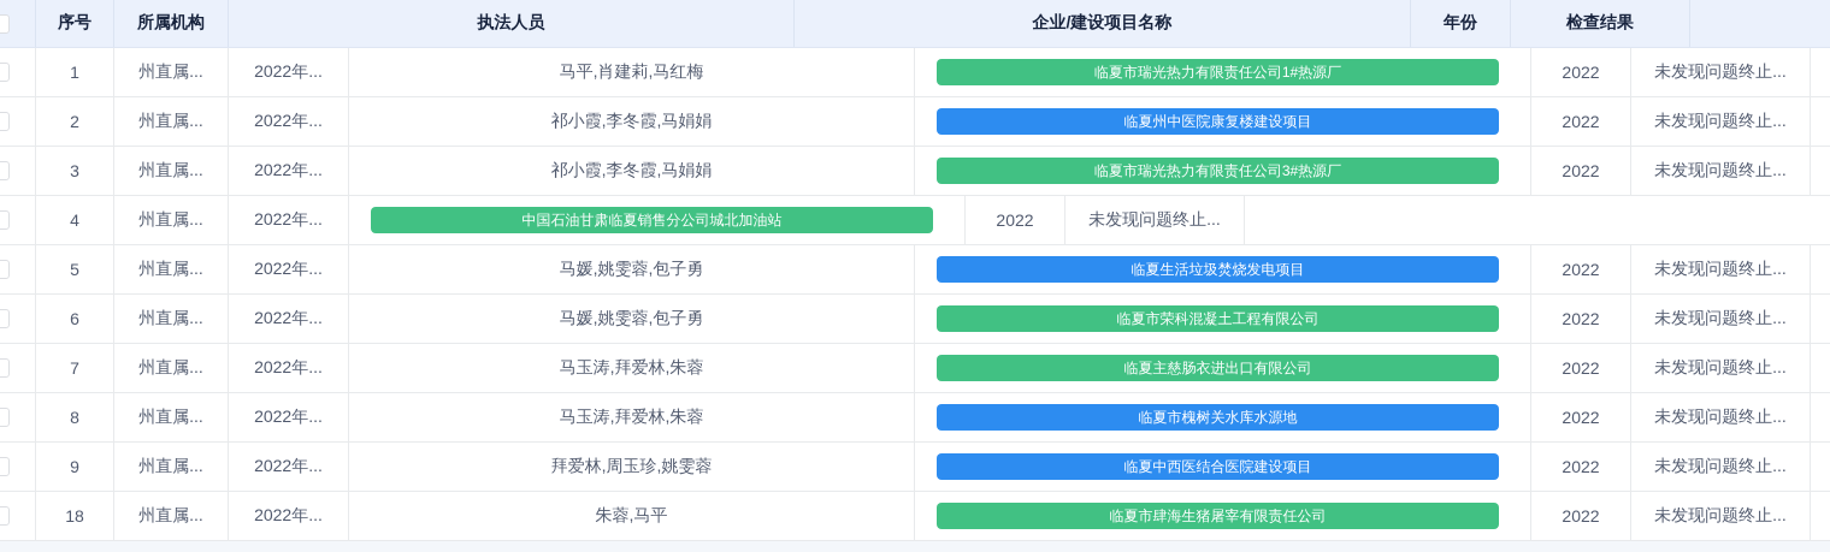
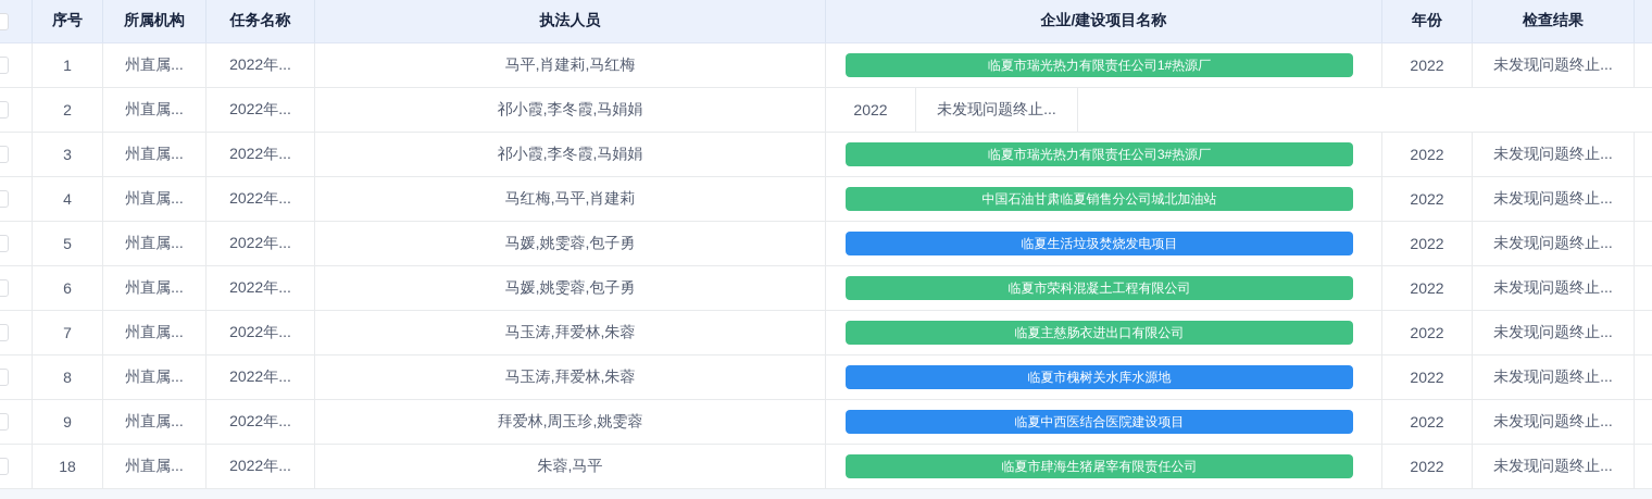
  序号
  所属机构
+ 任务名称
  执法人员
  企业/建设项目名称
  年份
  检查结果
  1
  州直属...
  2022年...
  马平,肖建莉,马红梅
  临夏市瑞光热力有限责任公司1#热源厂
  2022
  未发现问题终止...
  2
  州直属...
  2022年...
  祁小霞,李冬霞,马娟娟
- 临夏州中医院康复楼建设项目
  2022
  未发现问题终止...
  3
  州直属...
  2022年...
  祁小霞,李冬霞,马娟娟
  临夏市瑞光热力有限责任公司3#热源厂
  2022
  未发现问题终止...
  4
  州直属...
  2022年...
+ 马红梅,马平,肖建莉
  中国石油甘肃临夏销售分公司城北加油站
  2022
  未发现问题终止...
  5
  州直属...
  2022年...
  马媛,姚雯蓉,包子勇
  临夏生活垃圾焚烧发电项目
  2022
  未发现问题终止...
  6
  州直属...
  2022年...
  马媛,姚雯蓉,包子勇
  临夏市荣科混凝土工程有限公司
  2022
  未发现问题终止...
  7
  州直属...
  2022年...
  马玉涛,拜爱林,朱蓉
  临夏主慈肠衣进出口有限公司
  2022
  未发现问题终止...
  8
  州直属...
  2022年...
  马玉涛,拜爱林,朱蓉
  临夏市槐树关水库水源地
  2022
  未发现问题终止...
  9
  州直属...
  2022年...
  拜爱林,周玉珍,姚雯蓉
  临夏中西医结合医院建设项目
  2022
  未发现问题终止...
  18
  州直属...
  2022年...
  朱蓉,马平
  临夏市肆海生猪屠宰有限责任公司
  2022
  未发现问题终止...
